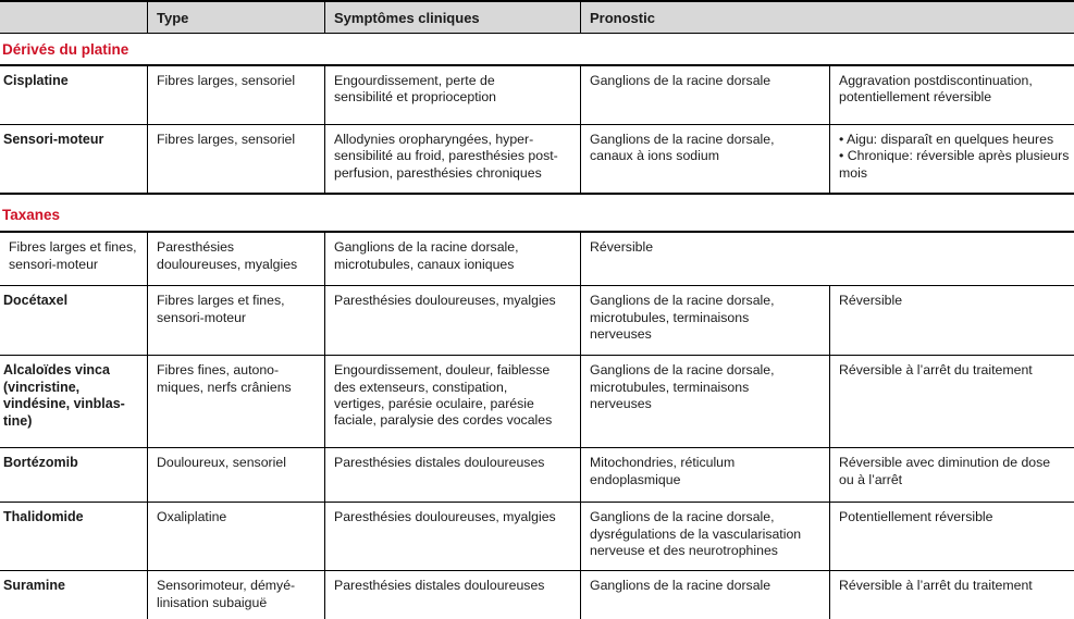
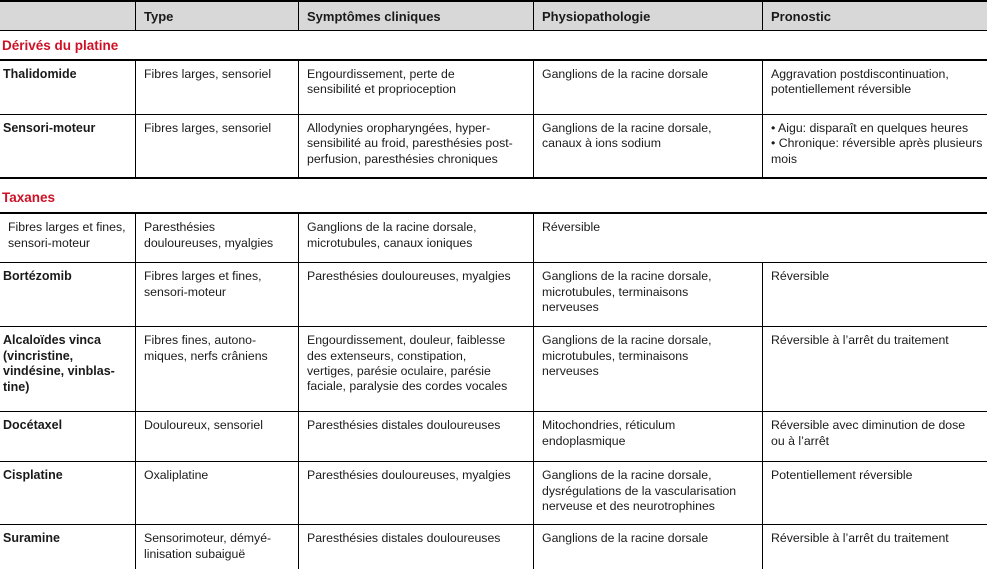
  Type
  Symptômes cliniques
+ Physiopathologie
  Pronostic
  Dérivés du platine
- Cisplatine
+ Thalidomide
  Fibres larges, sensoriel
  Engourdissement, perte de
  sensibilité et proprioception
  Ganglions de la racine dorsale
  Aggravation postdiscontinuation,
  potentiellement réversible
  Sensori-moteur
  Fibres larges, sensoriel
  Allodynies oropharyngées, hyper-
  sensibilité au froid, paresthésies post-
  perfusion, paresthésies chroniques
  Ganglions de la racine dorsale,
  canaux à ions sodium
  • Aigu: disparaît en quelques heures
  • Chronique: réversible après plusieurs mois
  Taxanes
  Fibres larges et fines,
  sensori-moteur
  Paresthésies douloureuses, myalgies
  Ganglions de la racine dorsale,
  microtubules, canaux ioniques
  Réversible
- Docétaxel
+ Bortézomib
  Fibres larges et fines,
  sensori-moteur
  Paresthésies douloureuses, myalgies
  Ganglions de la racine dorsale,
  microtubules, terminaisons
  nerveuses
  Réversible
  Alcaloïdes vinca
  (vincristine,
  vindésine, vinblas-
  tine)
  Fibres fines, autono-
  miques, nerfs crâniens
  Engourdissement, douleur, faiblesse
  des extenseurs, constipation,
  vertiges, parésie oculaire, parésie
  faciale, paralysie des cordes vocales
  Ganglions de la racine dorsale,
  microtubules, terminaisons
  nerveuses
  Réversible à l’arrêt du traitement
- Bortézomib
+ Docétaxel
  Douloureux, sensoriel
  Paresthésies distales douloureuses
  Mitochondries, réticulum
  endoplasmique
  Réversible avec diminution de dose
  ou à l’arrêt
- Thalidomide
+ Cisplatine
  Oxaliplatine
  Paresthésies douloureuses, myalgies
  Ganglions de la racine dorsale,
  dysrégulations de la vascularisation
  nerveuse et des neurotrophines
  Potentiellement réversible
  Suramine
  Sensorimoteur, démyé-
  linisation subaiguë
  Paresthésies distales douloureuses
  Ganglions de la racine dorsale
  Réversible à l’arrêt du traitement
